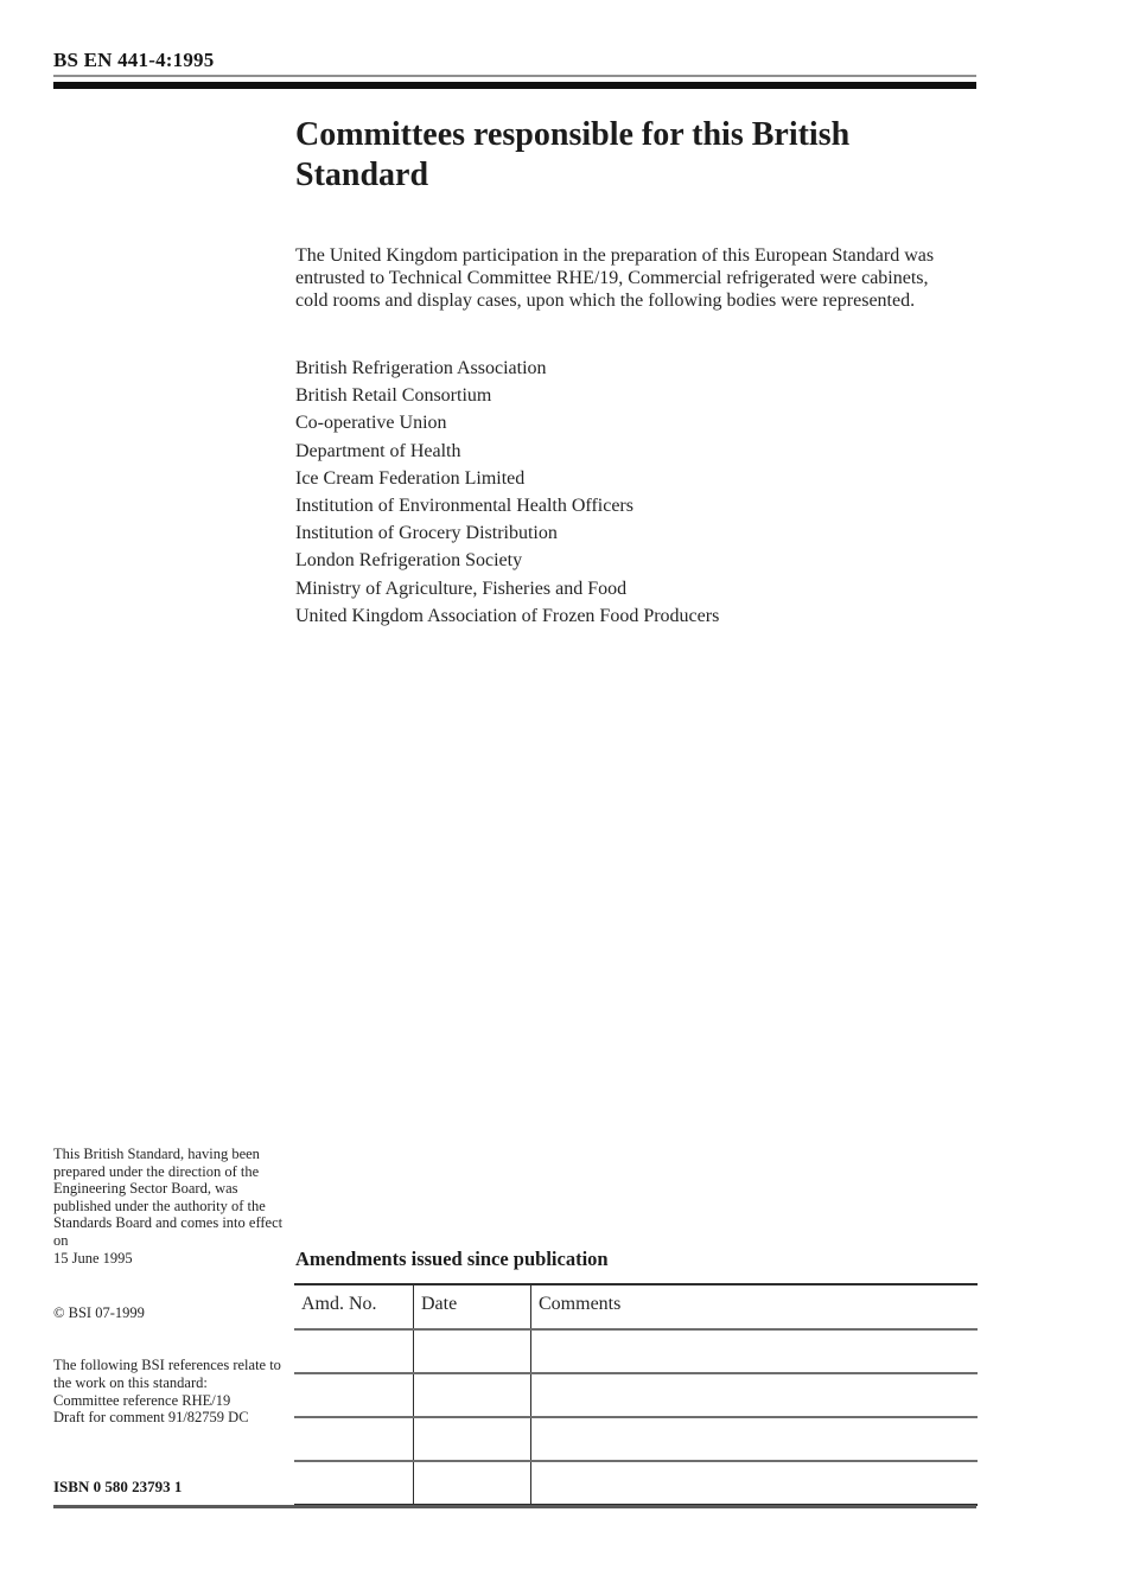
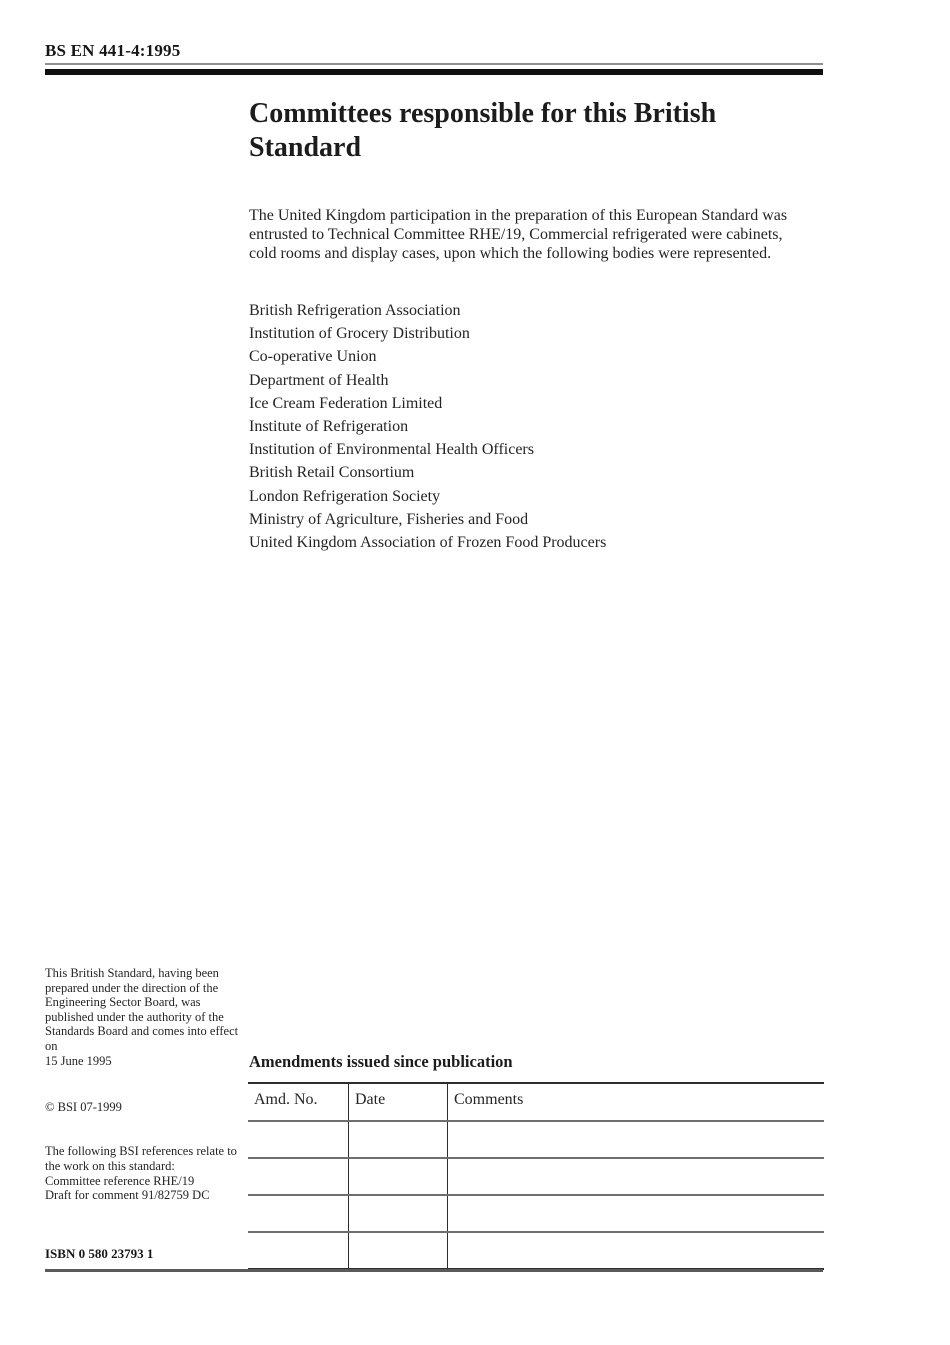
  BS EN 441-4:1995
  Committees responsible for this British Standard
  The United Kingdom participation in the preparation of this European Standard was entrusted to Technical Committee RHE/19, Commercial refrigerated were cabinets, cold rooms and display cases, upon which the following bodies were represented.
  British Refrigeration Association
- British Retail Consortium
+ Institution of Grocery Distribution
  Co-operative Union
  Department of Health
  Ice Cream Federation Limited
+ Institute of Refrigeration
  Institution of Environmental Health Officers
- Institution of Grocery Distribution
+ British Retail Consortium
  London Refrigeration Society
  Ministry of Agriculture, Fisheries and Food
  United Kingdom Association of Frozen Food Producers
  This British Standard, having been prepared under the direction of the Engineering Sector Board, was published under the authority of the Standards Board and comes into effect on
  15 June 1995
  © BSI 07-1999
  The following BSI references relate to the work on this standard:
  Committee reference RHE/19
  Draft for comment 91/82759 DC
  ISBN 0 580 23793 1
  Amendments issued since publication
  Amd. No.	Date	Comments
